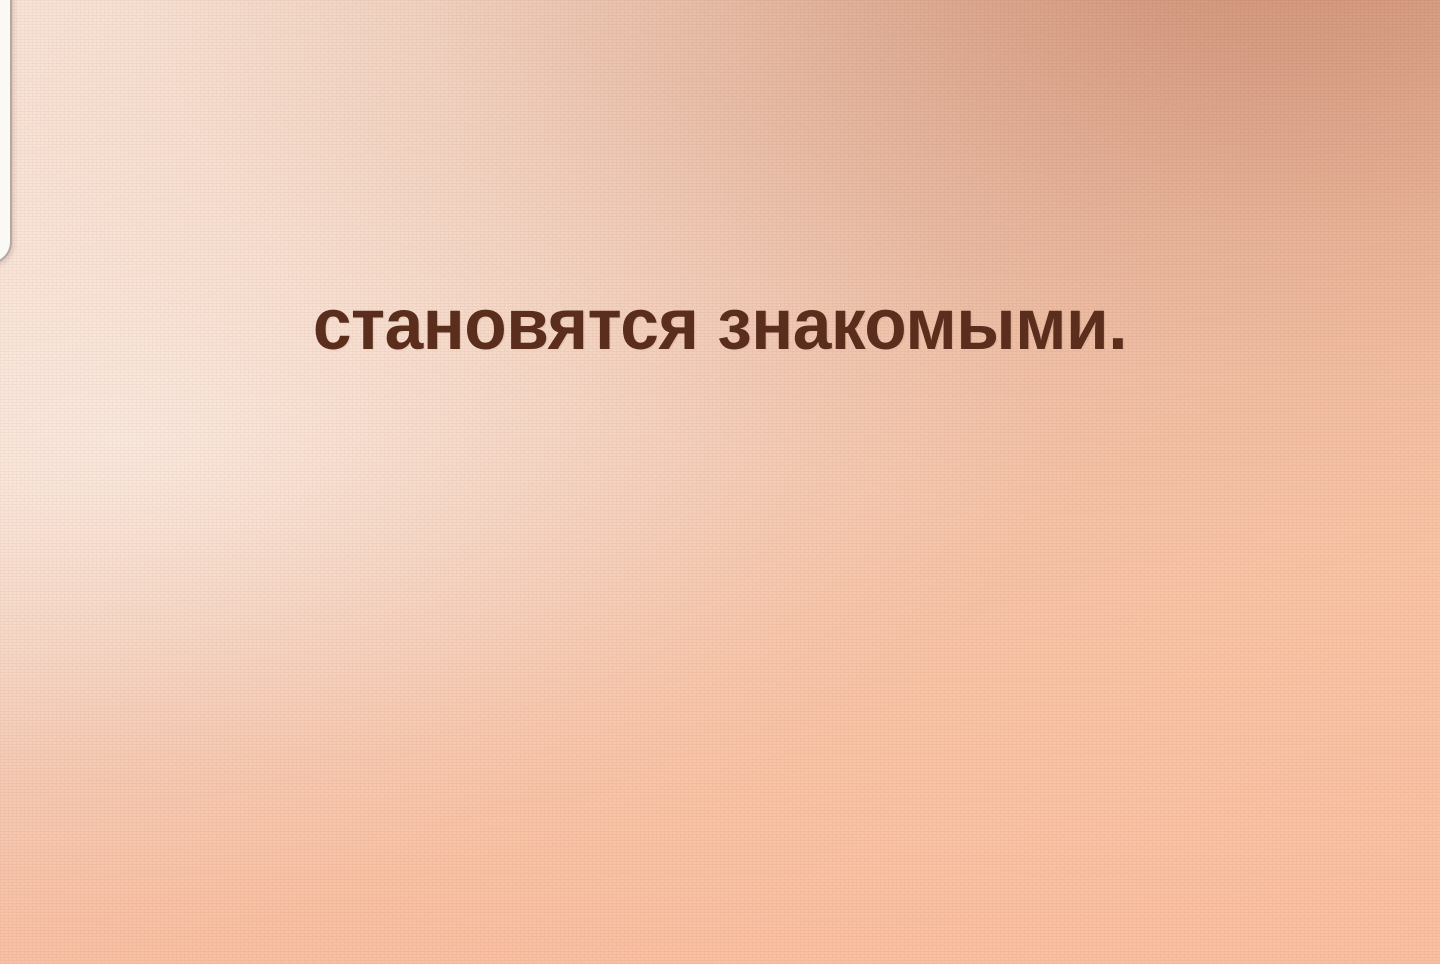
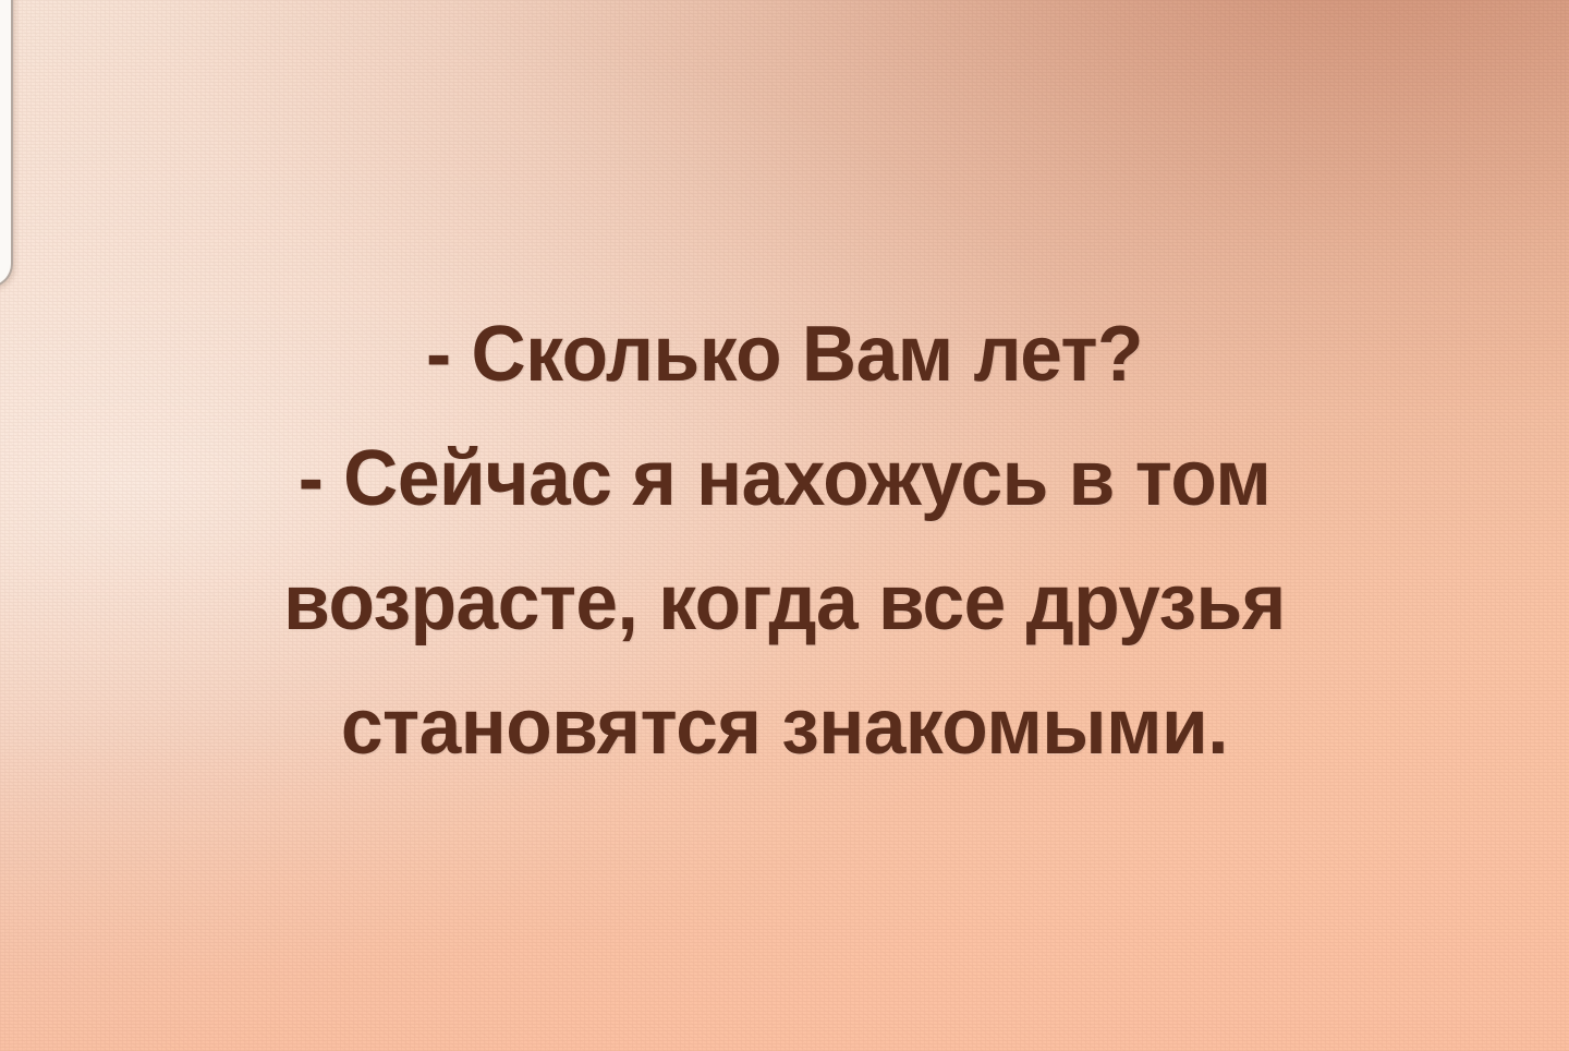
+ - Сколько Вам лет?
+ - Сейчас я нахожусь в том
+ возрасте, когда все друзья
  становятся знакомыми.
